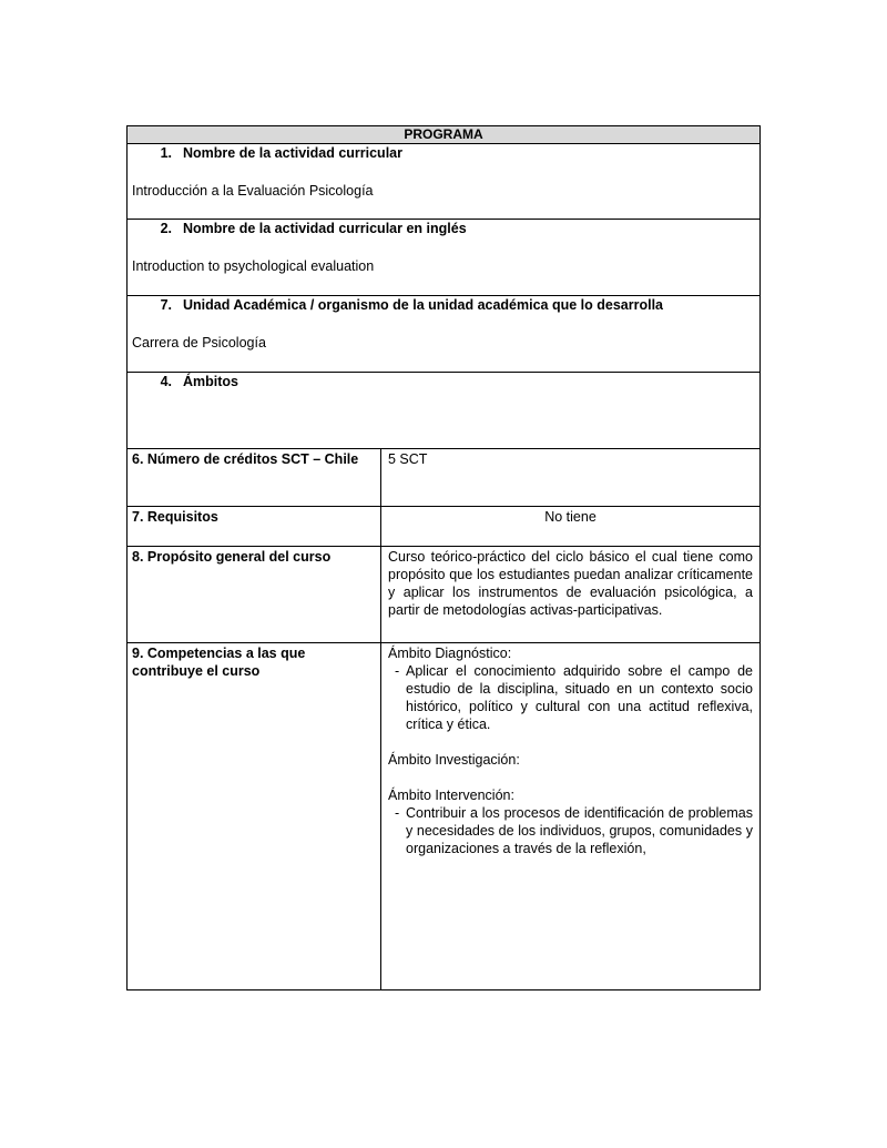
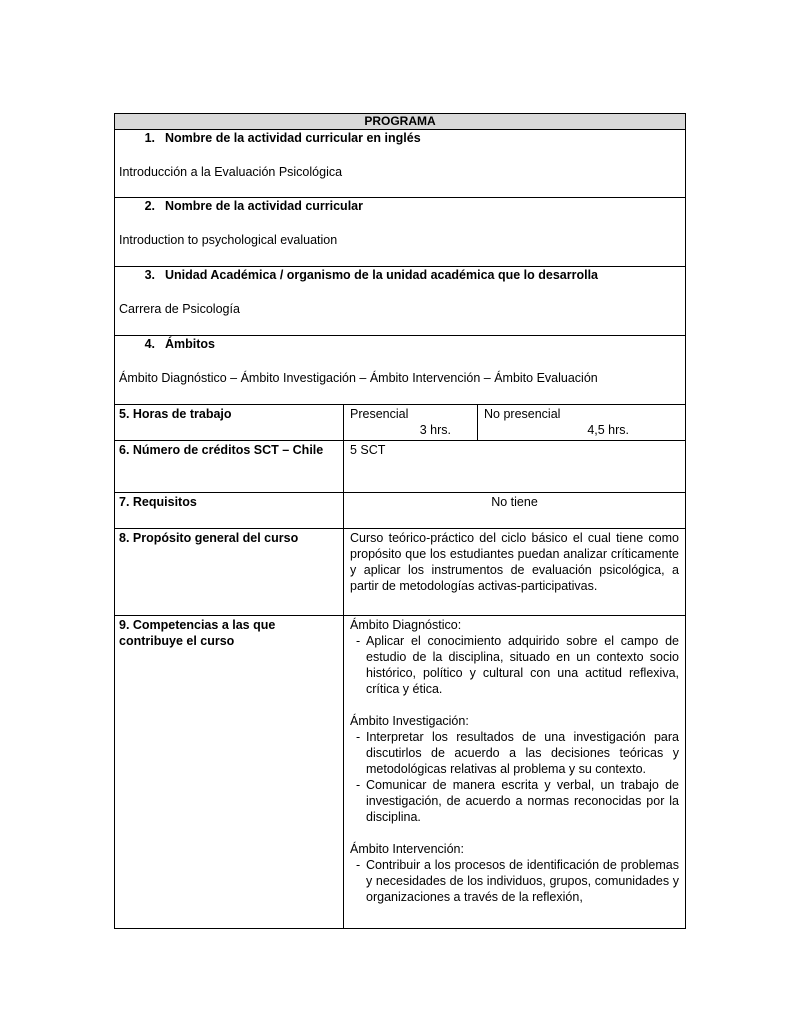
  PROGRAMA
- 1. Nombre de la actividad curricular
+ 1. Nombre de la actividad curricular en inglés
- Introducción a la Evaluación Psicología
+ Introducción a la Evaluación Psicológica
- 2. Nombre de la actividad curricular en inglés
+ 2. Nombre de la actividad curricular
  Introduction to psychological evaluation
- 7. Unidad Académica / organismo de la unidad académica que lo desarrolla
+ 3. Unidad Académica / organismo de la unidad académica que lo desarrolla
  Carrera de Psicología
  4. Ámbitos
+ Ámbito Diagnóstico – Ámbito Investigación – Ámbito Intervención – Ámbito Evaluación
+ 5. Horas de trabajo
+ Presencial
+ 3 hrs.
+ No presencial
+ 4,5 hrs.
  6. Número de créditos SCT – Chile
  5 SCT
  7. Requisitos
  No tiene
  8. Propósito general del curso
  Curso teórico-práctico del ciclo básico el cual tiene como propósito que los estudiantes puedan analizar críticamente y aplicar los instrumentos de evaluación psicológica, a partir de metodologías activas-participativas.
  9. Competencias a las que contribuye el curso
  Ámbito Diagnóstico:
  Aplicar el conocimiento adquirido sobre el campo de estudio de la disciplina, situado en un contexto socio histórico, político y cultural con una actitud reflexiva, crítica y ética.
  Ámbito Investigación:
+ Interpretar los resultados de una investigación para discutirlos de acuerdo a las decisiones teóricas y metodológicas relativas al problema y su contexto.
+ Comunicar de manera escrita y verbal, un trabajo de investigación, de acuerdo a normas reconocidas por la disciplina.
  Ámbito Intervención:
  Contribuir a los procesos de identificación de problemas y necesidades de los individuos, grupos, comunidades y organizaciones a través de la reflexión,
